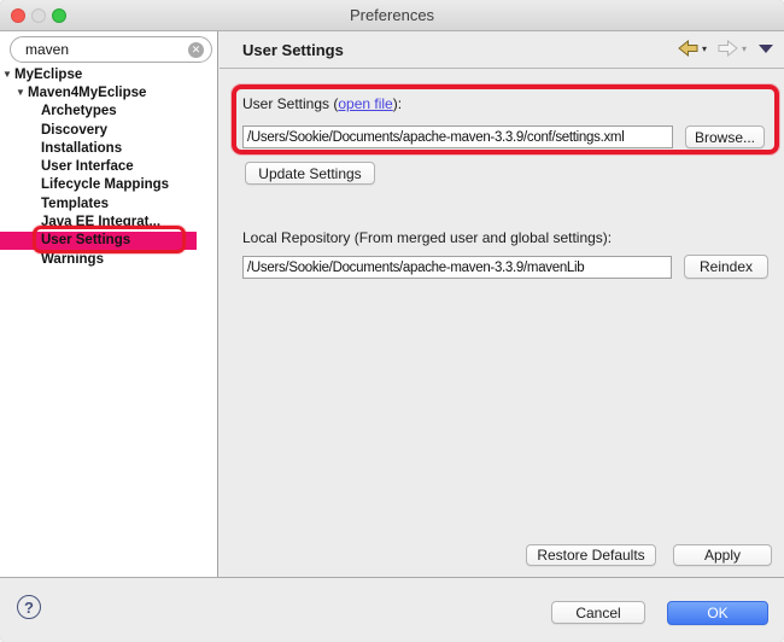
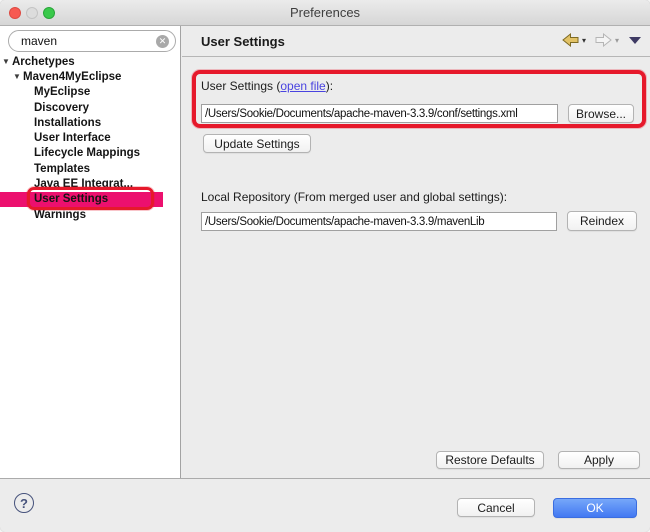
  Preferences
  maven
  ✕
  ▼
- MyEclipse
+ Archetypes
  ▼
  Maven4MyEclipse
- Archetypes
+ MyEclipse
  Discovery
  Installations
  User Interface
  Lifecycle Mappings
  Templates
  Java EE Integrat...
  User Settings
  Warnings
  User Settings
  ▾
  ▾
  User Settings (open file):
  /Users/Sookie/Documents/apache-maven-3.3.9/conf/settings.xml
  Browse...
  Update Settings
  Local Repository (From merged user and global settings):
  /Users/Sookie/Documents/apache-maven-3.3.9/mavenLib
  Reindex
  Restore Defaults
  Apply
  ?
  Cancel
  OK
